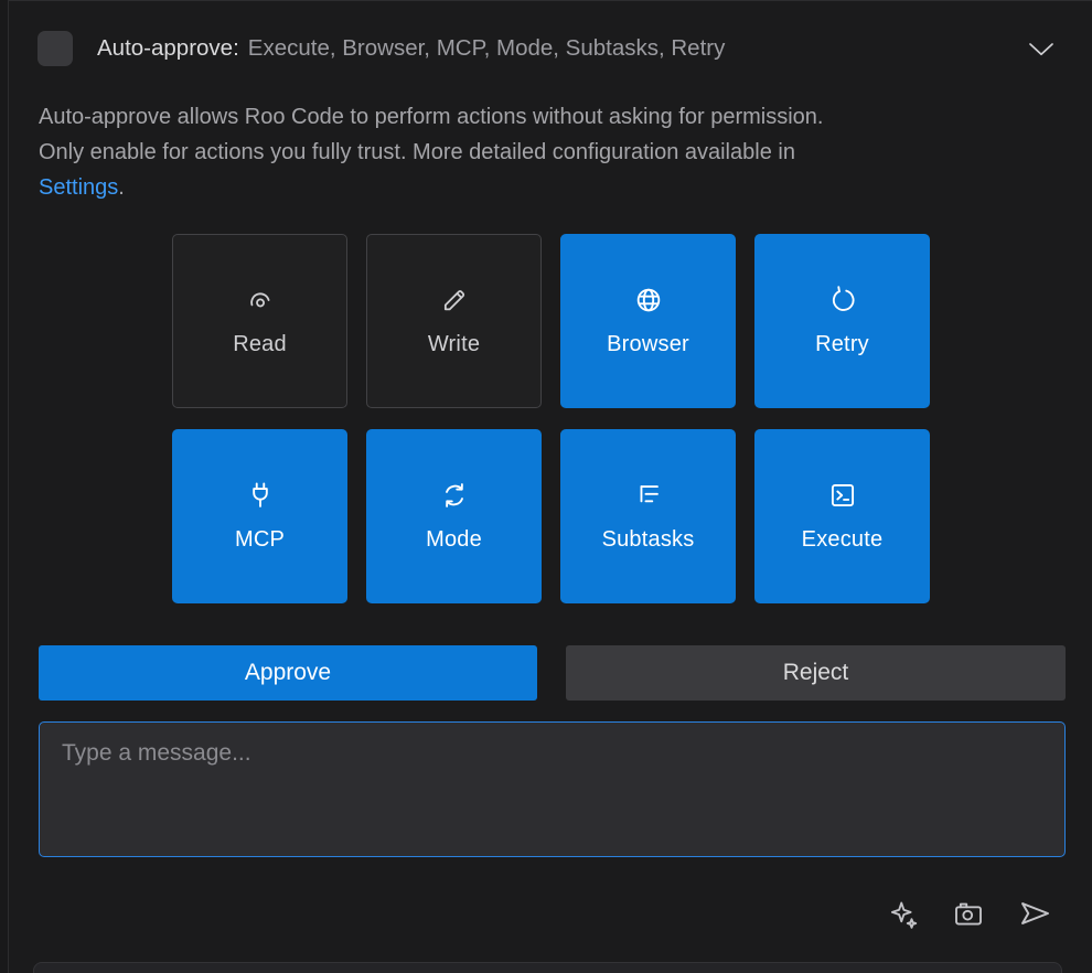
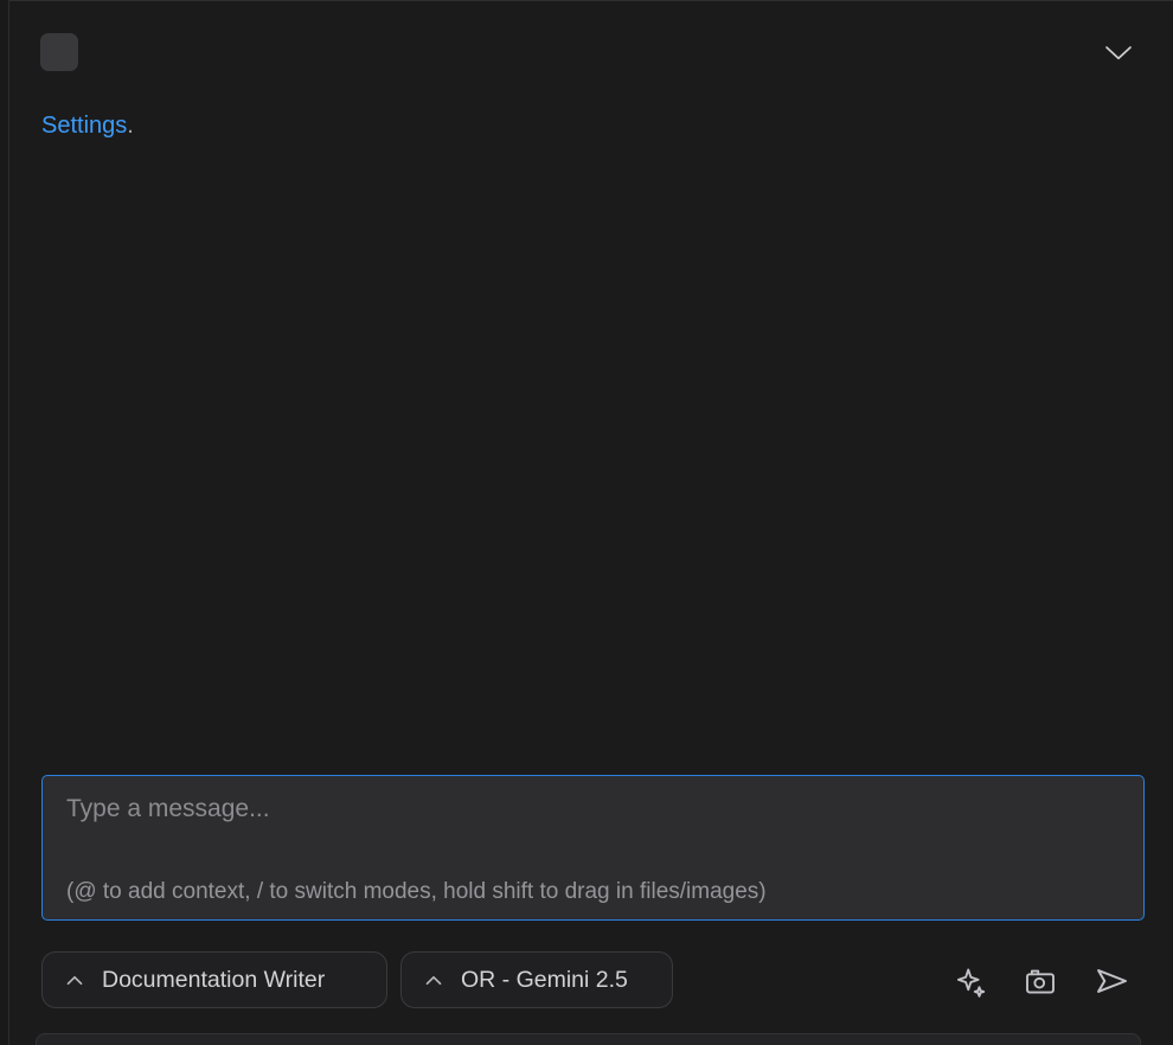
- Auto-approve:
- Execute, Browser, MCP, Mode, Subtasks, Retry
- Auto-approve allows Roo Code to perform actions without asking for permission.
- Only enable for actions you fully trust. More detailed configuration available in
  Settings.
- Read
- Write
- Browser
- Retry
- MCP
- Mode
- Subtasks
- Execute
- Approve
- Reject
  Type a message...
+ (@ to add context, / to switch modes, hold shift to drag in files/images)
+ Documentation Writer
+ OR - Gemini 2.5
